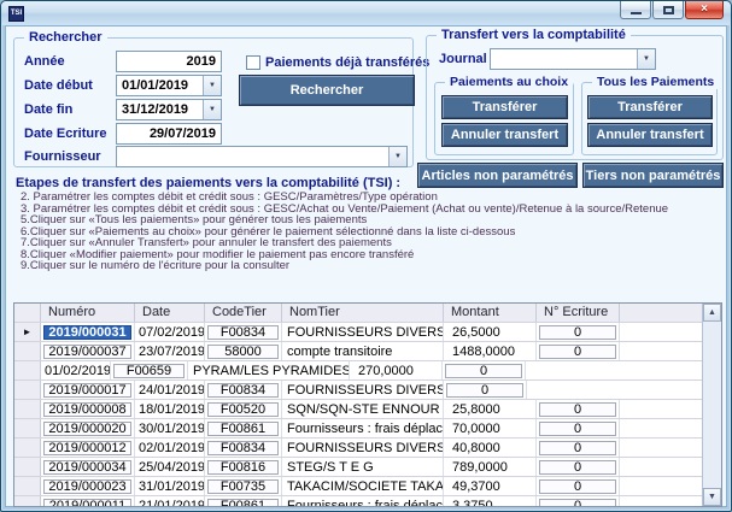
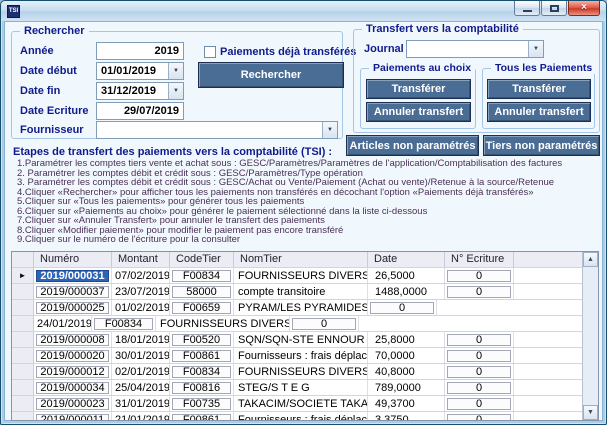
  ×
  Rechercher
  Année
  2019
  Paiements déjà transférés
  Date début
  01/01/2019
  Rechercher
  Date fin
  31/12/2019
  Date Ecriture
  29/07/2019
  Fournisseur
  Transfert vers la comptabilité
  Journal
  Paiements au choix
  Transférer
  Annuler transfert
  Tous les Paiements
  Transférer
  Annuler transfert
  Articles non paramétrés
  Tiers non paramétrés
  Etapes de transfert des paiements vers la comptabilité (TSI) :
+ 1.Paramétrer les comptes tiers vente et achat sous : GESC/Paramètres/Paramètres de l'application/Comptabilisation des factures
  2. Paramétrer les comptes débit et crédit sous : GESC/Paramètres/Type opération
  3. Paramétrer les comptes débit et crédit sous : GESC/Achat ou Vente/Paiement (Achat ou vente)/Retenue à la source/Retenue
+ 4.Cliquer «Rechercher» pour afficher tous les paiements non transférés en décochant l'option «Paiements déjà transférés»
  5.Cliquer sur «Tous les paiements» pour générer tous les paiements
  6.Cliquer sur «Paiements au choix» pour générer le paiement sélectionné dans la liste ci-dessous
  7.Cliquer sur «Annuler Transfert» pour annuler le transfert des paiements
  8.Cliquer «Modifier paiement» pour modifier le paiement pas encore transféré
  9.Cliquer sur le numéro de l'écriture pour la consulter
  Numéro
- Date
+ Montant
  CodeTier
  NomTier
- Montant
+ Date
  N° Ecriture
  2019/000031
  07/02/2019
  F00834
  FOURNISSEURS DIVERS
  26,5000
  0
  2019/000037
  23/07/2019
  58000
  compte transitoire
  1488,0000
  0
+ 2019/000025
  01/02/2019
  F00659
  PYRAM/LES PYRAMIDES
- 270,0000
  0
- 2019/000017
  24/01/2019
  F00834
  FOURNISSEURS DIVERS
  0
  2019/000008
  18/01/2019
  F00520
  25,8000
  0
  2019/000020
  30/01/2019
  F00861
  70,0000
  0
  2019/000012
  02/01/2019
  F00834
  FOURNISSEURS DIVERS
  40,8000
  0
  2019/000034
  25/04/2019
  F00816
  STEG/S T E G
  789,0000
  0
  2019/000023
  31/01/2019
  F00735
  TAKACIM/SOCIETE TAKA
  49,3700
  0
  2019/000011
  21/01/2019
  F00861
  3,3750
  0
